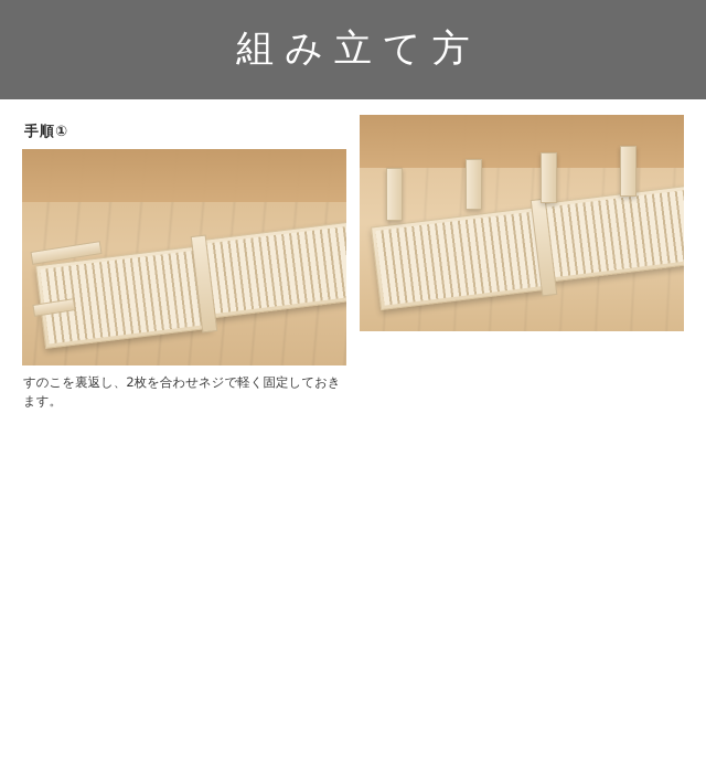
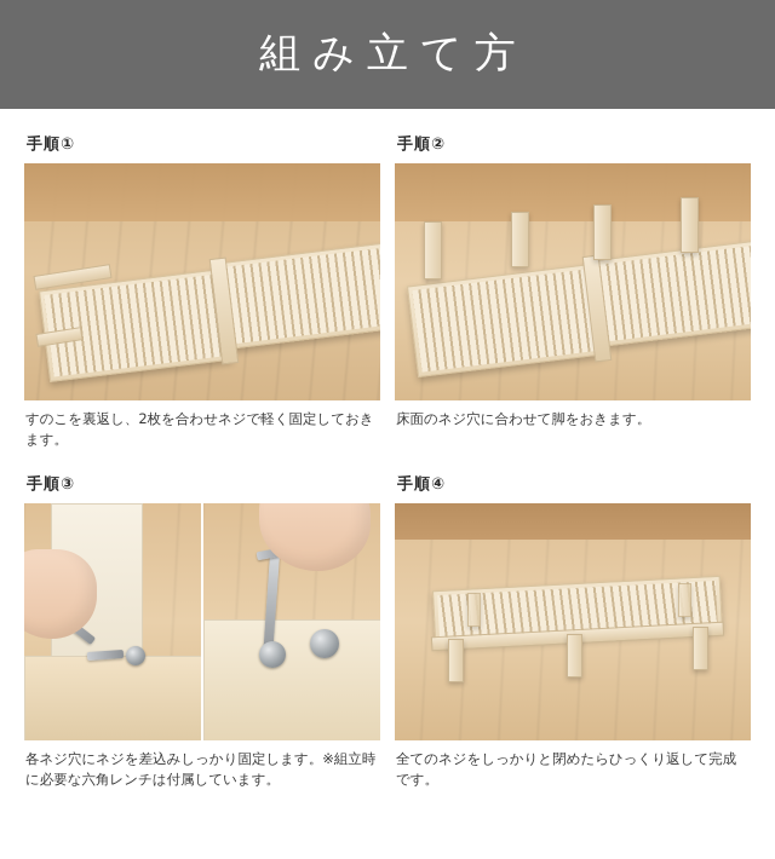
  組み立て方
  手順①
  すのこを裏返し、2枚を合わせネジで軽く固定しておきます。
+ 手順②
+ 床面のネジ穴に合わせて脚をおきます。
+ 手順③
+ 各ネジ穴にネジを差込みしっかり固定します。※組立時に必要な六角レンチは付属しています。
+ 手順④
+ 全てのネジをしっかりと閉めたらひっくり返して完成です。
